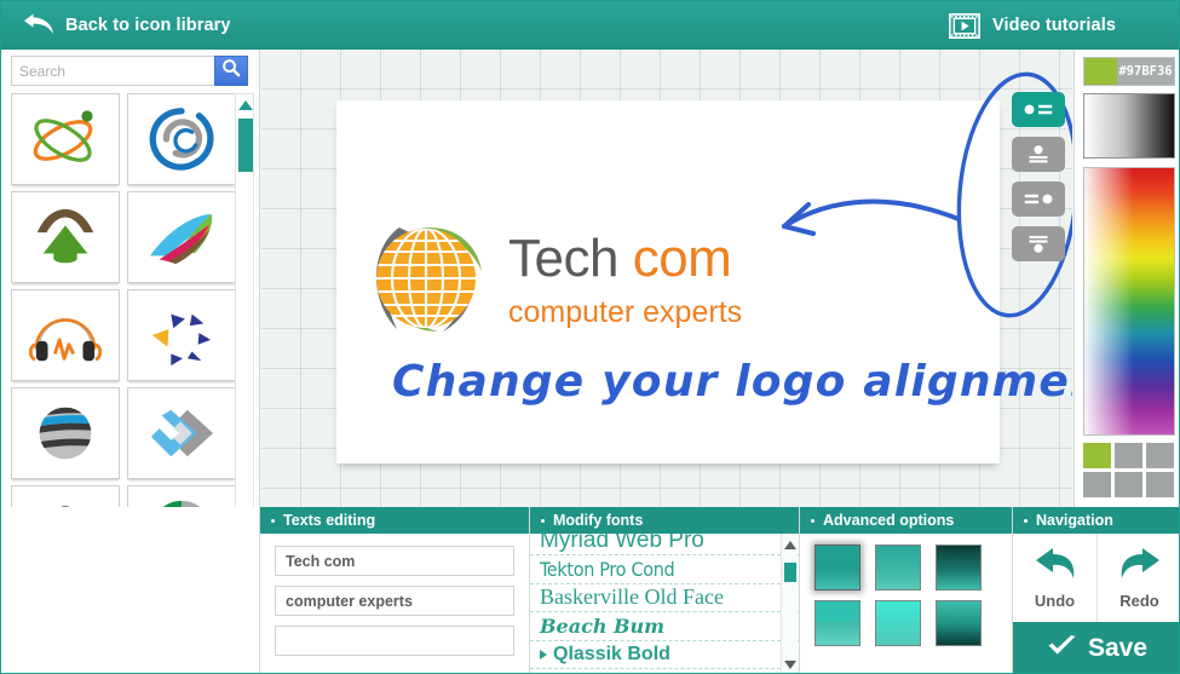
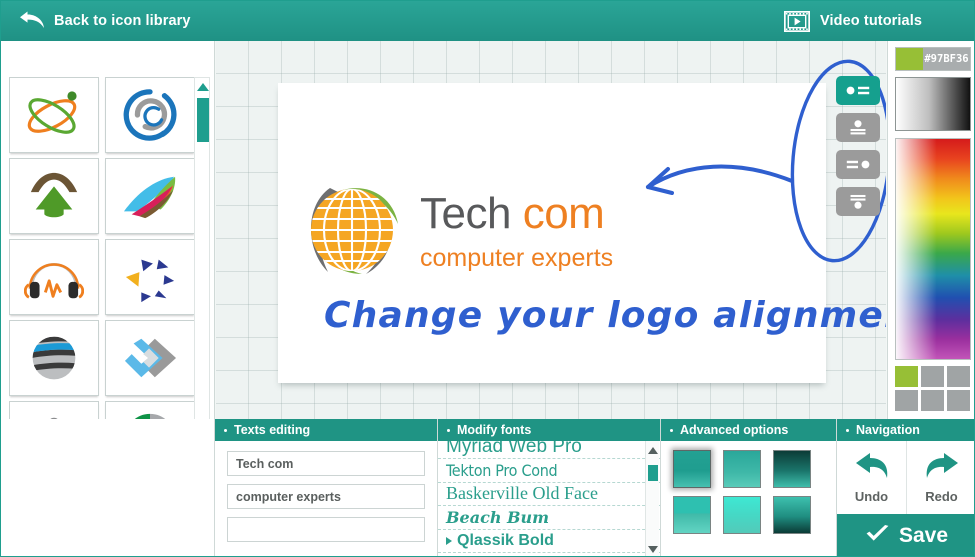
  Back to icon library
  Video tutorials
- Search
  Tech com
  computer experts
  Change your logo alig
  #97BF36
  Texts editing
  Tech com
  computer experts
  Modify fonts
  Myriad Web Pro
  Tekton Pro Cond
  Baskerville Old Face
  Beach Bum
  Qlassik Bold
  Advanced options
  Navigation
  Undo
  Redo
  Save
